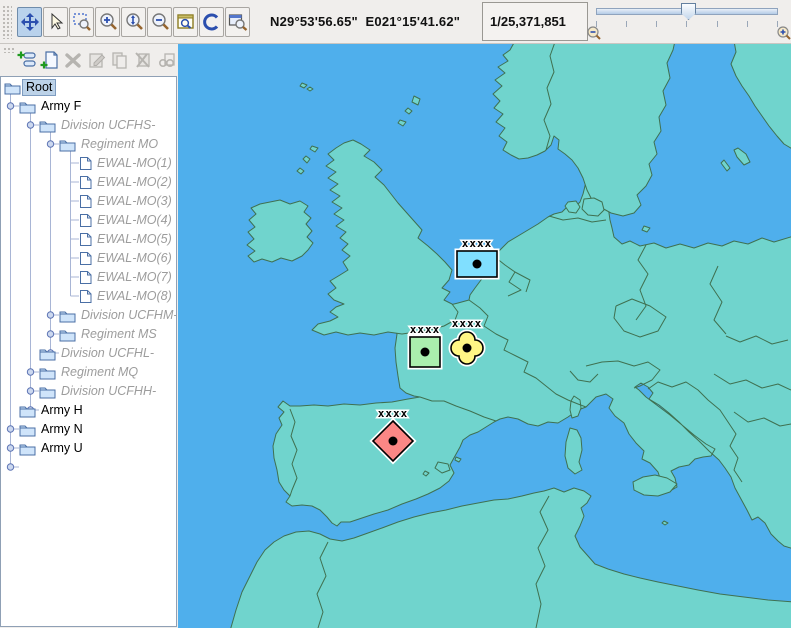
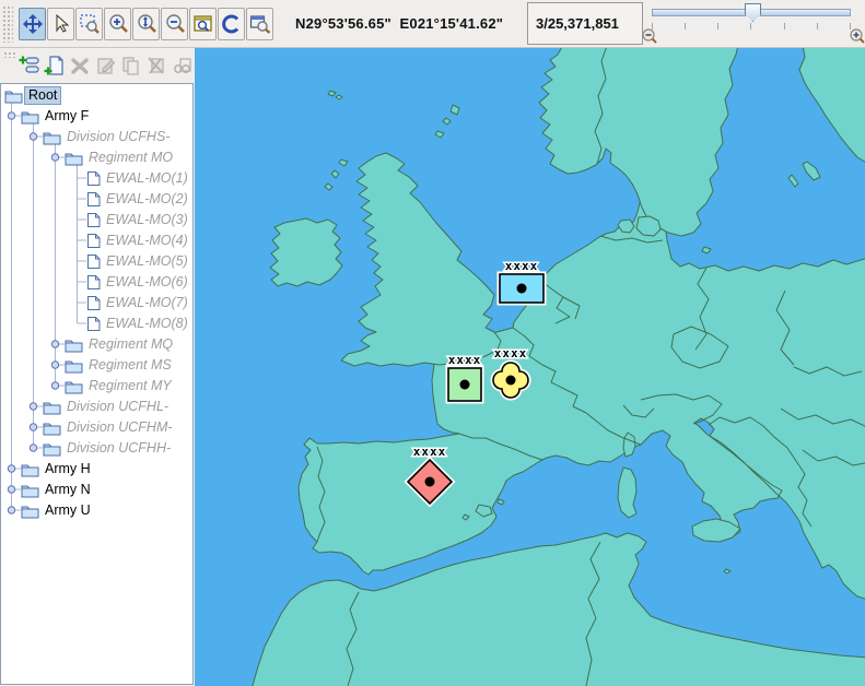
  N29°53'56.65" E021°15'41.62"
- 1/25,371,851
+ 3/25,371,851
  Root
  Army F
  Division UCFHS-
  Regiment MO
  EWAL-MO(1)
  EWAL-MO(2)
  EWAL-MO(3)
  EWAL-MO(4)
  EWAL-MO(5)
  EWAL-MO(6)
  EWAL-MO(7)
  EWAL-MO(8)
- Division UCFHM-
+ Regiment MQ
  Regiment MS
+ Regiment MY
  Division UCFHL-
- Regiment MQ
+ Division UCFHM-
  Division UCFHH-
  Army H
  Army N
  Army U
  xxxx
  xxxx
  xxxx
  xxxx
